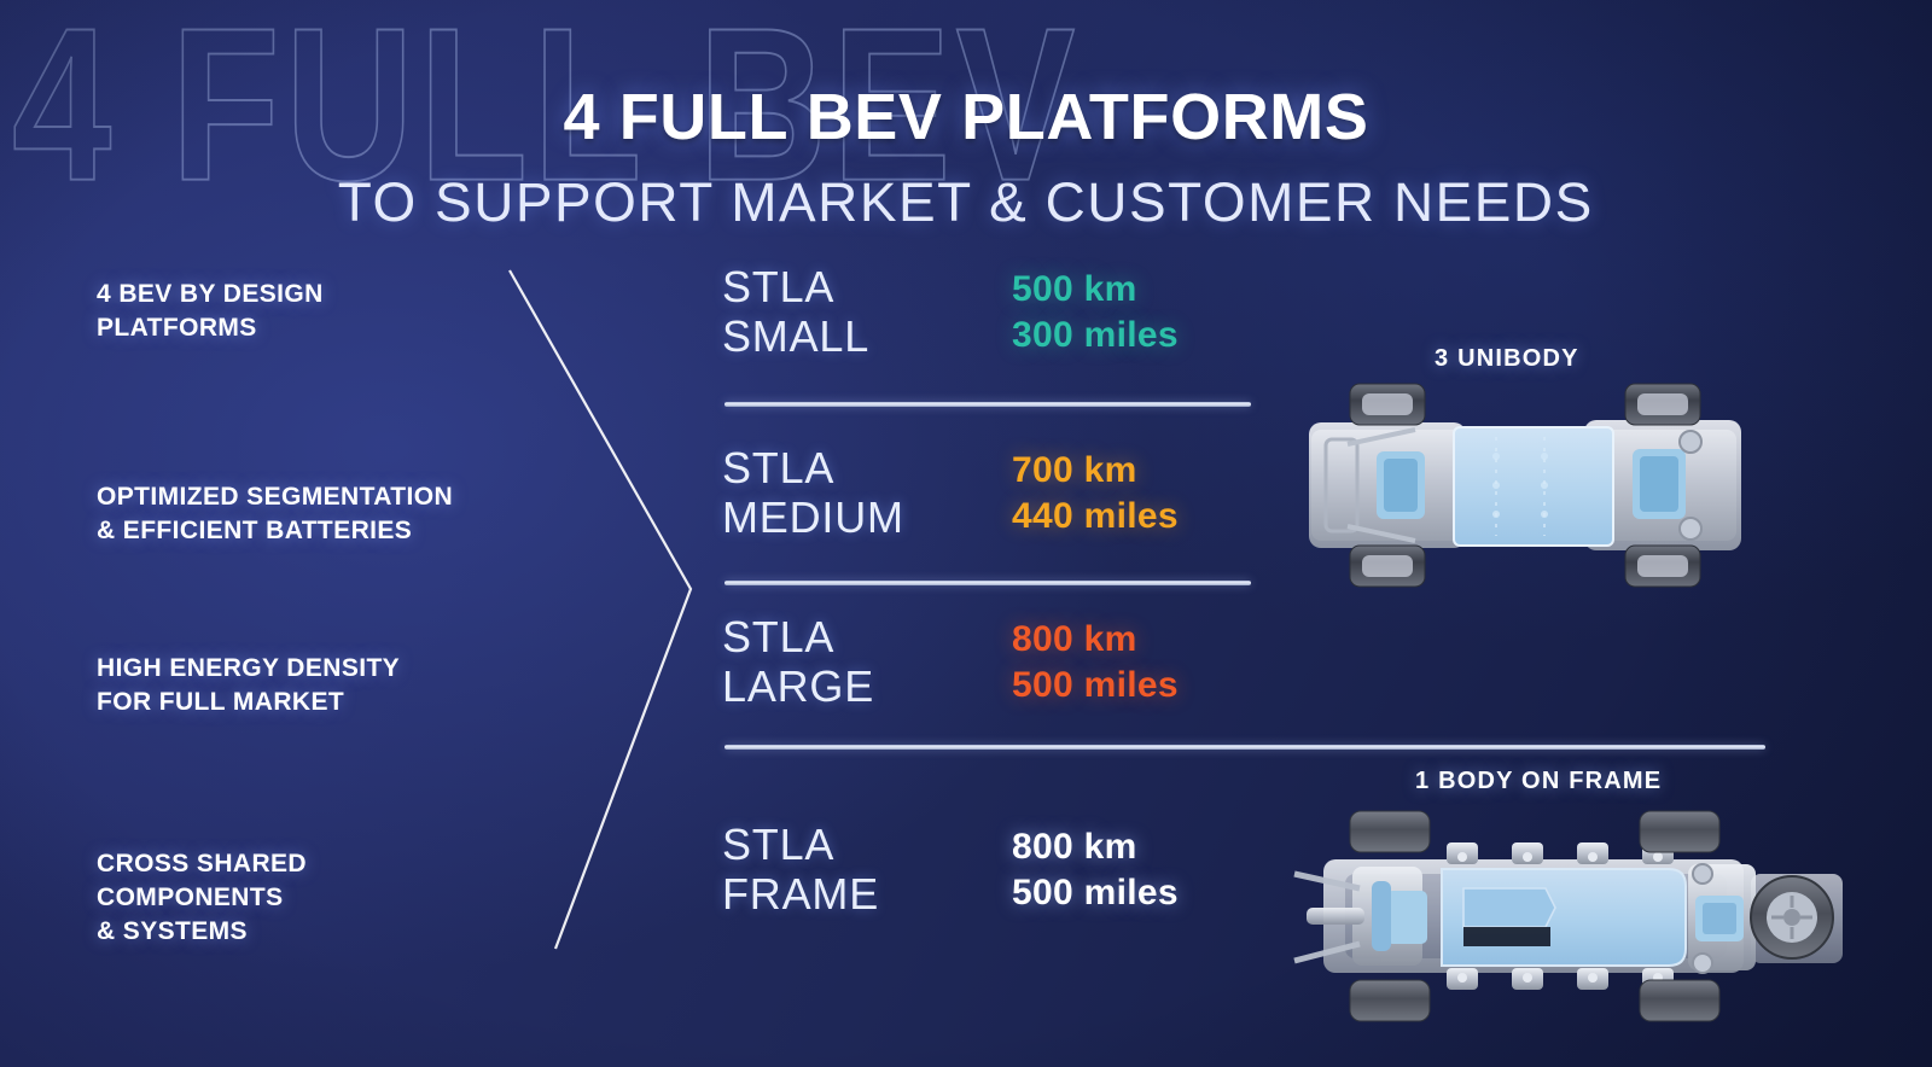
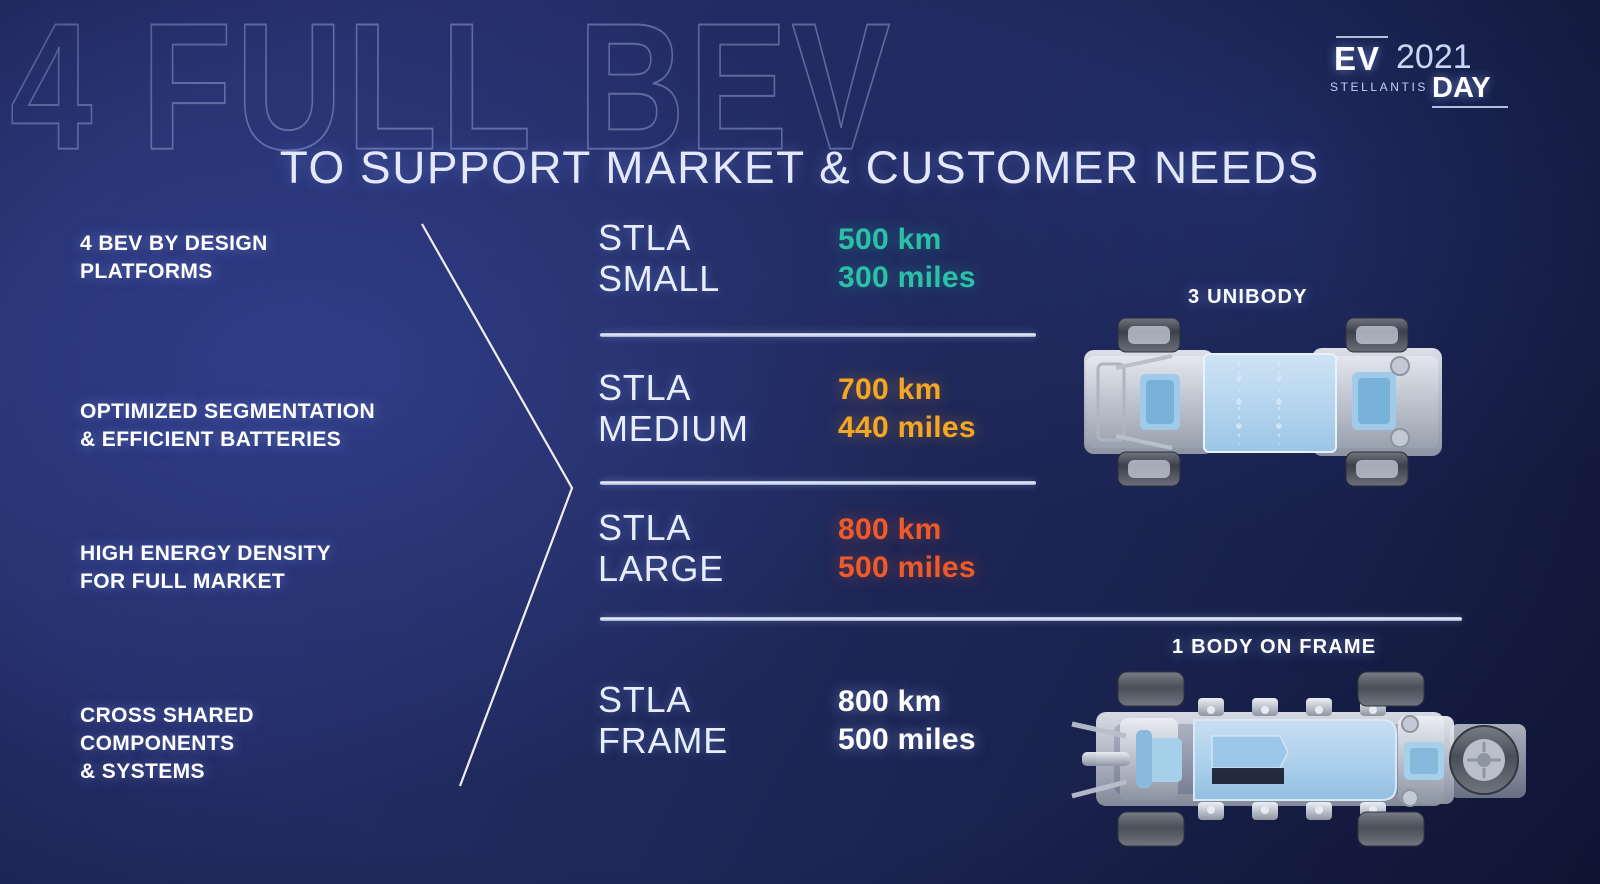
- 4 FULL BEV PLATFORMS
  TO SUPPORT MARKET & CUSTOMER NEEDS
+ EV
+ 2021
+ STELLANTIS
+ DAY
  4 BEV BY DESIGN
  PLATFORMS
  OPTIMIZED SEGMENTATION
  & EFFICIENT BATTERIES
  HIGH ENERGY DENSITY
  FOR FULL MARKET
  CROSS SHARED
  COMPONENTS
  & SYSTEMS
  STLA
  SMALL
  500 km
  300 miles
  STLA
  MEDIUM
  700 km
  440 miles
  STLA
  LARGE
  800 km
  500 miles
  STLA
  FRAME
  800 km
  500 miles
  3 UNIBODY
  1 BODY ON FRAME
